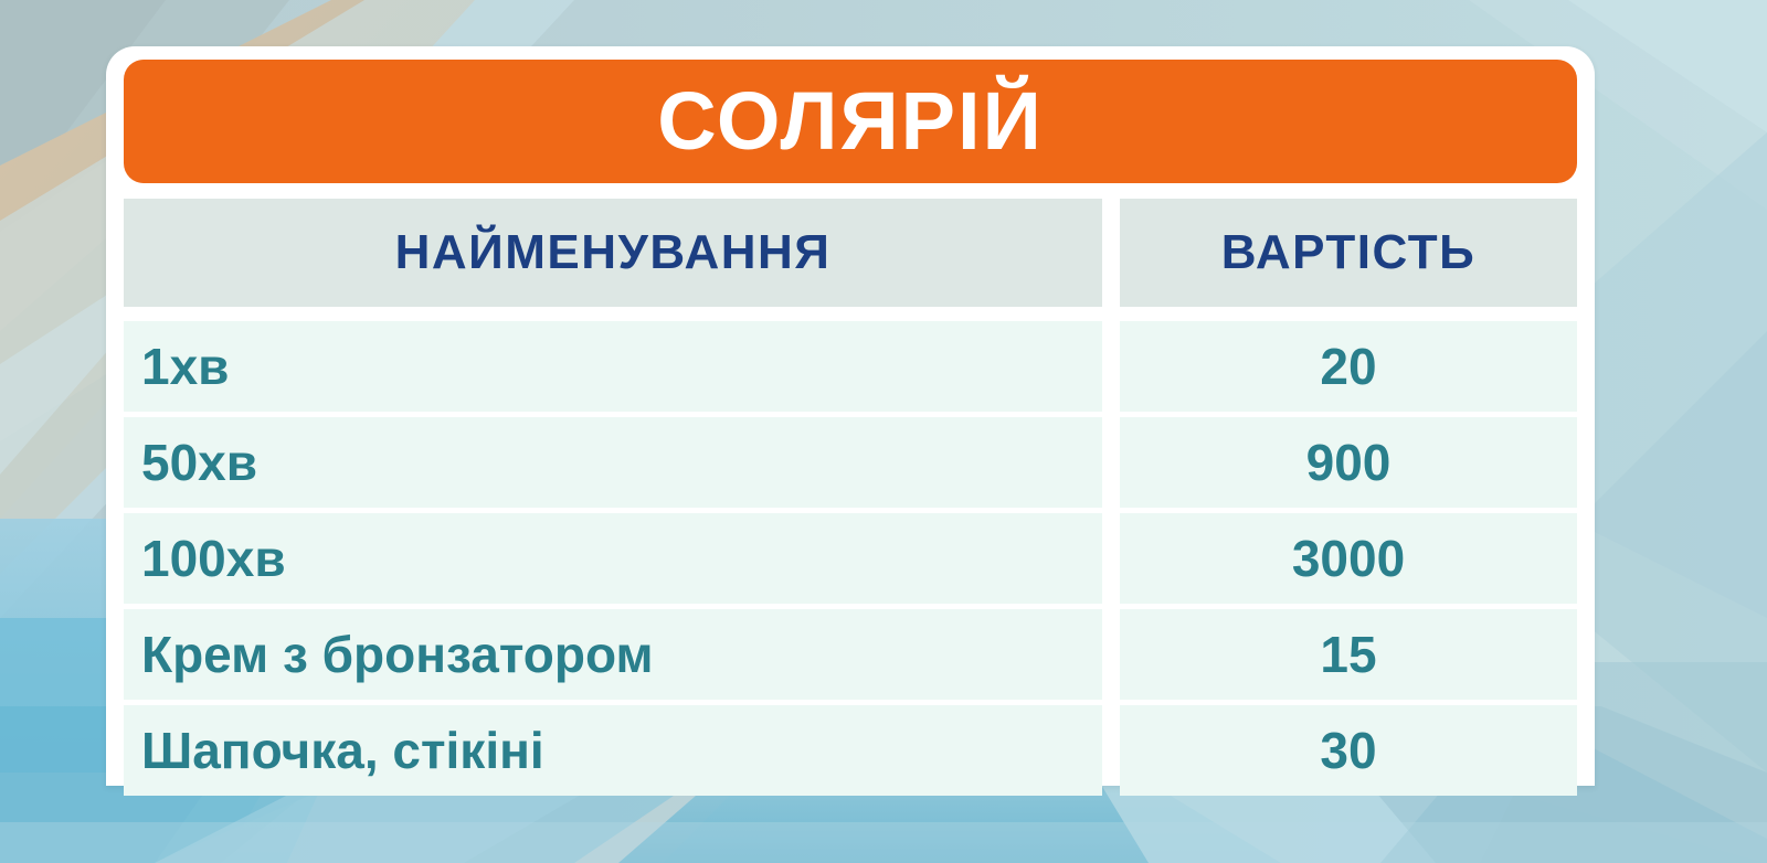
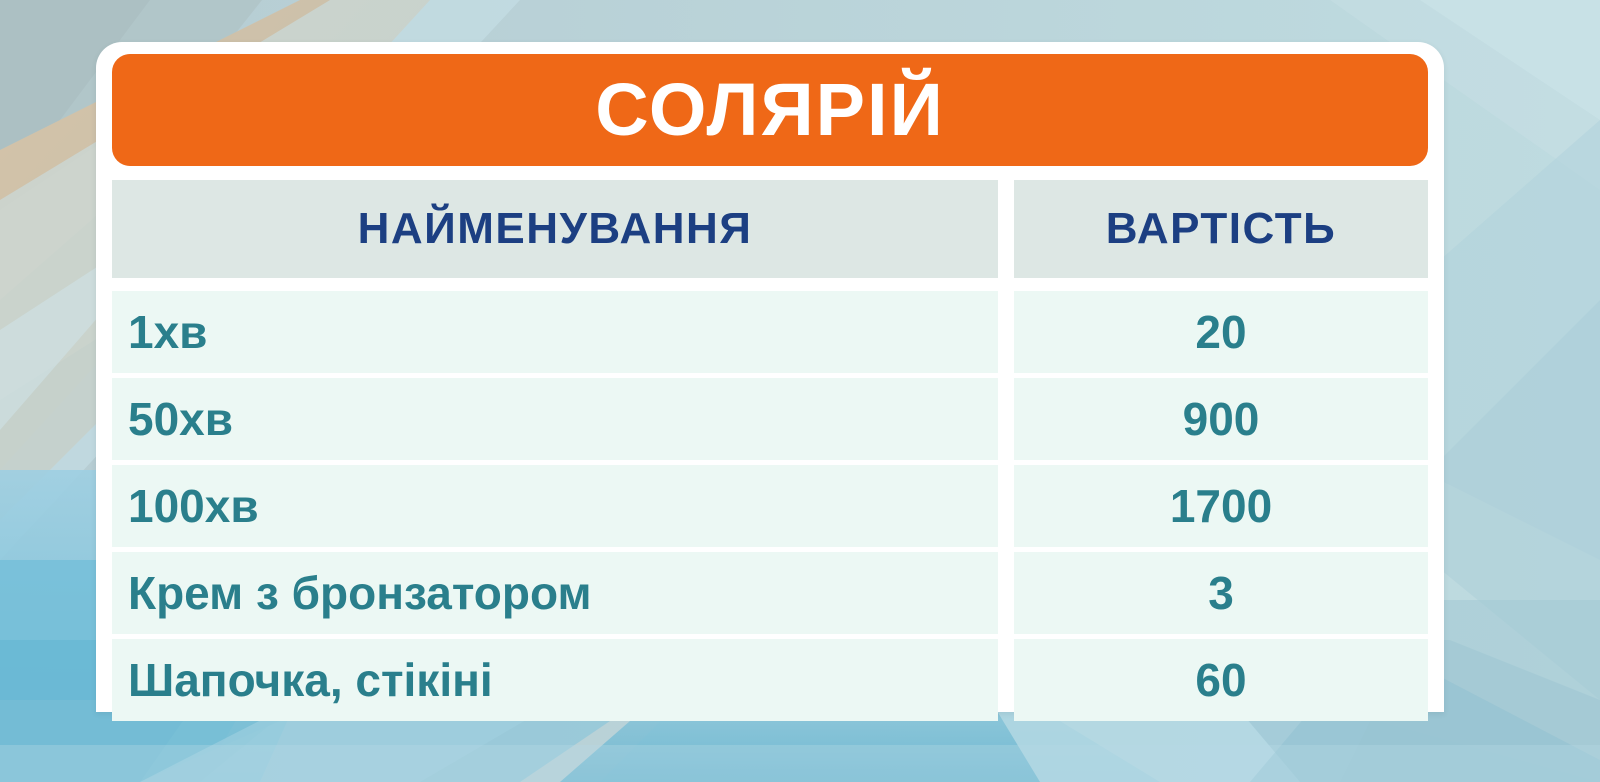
  СОЛЯРІЙ
  НАЙМЕНУВАННЯ
  ВАРТІСТЬ
  1хв
  20
  50хв
  900
  100хв
- 3000
+ 1700
  Крем з бронзатором
- 15
+ 3
  Шапочка, стікіні
- 30
+ 60
